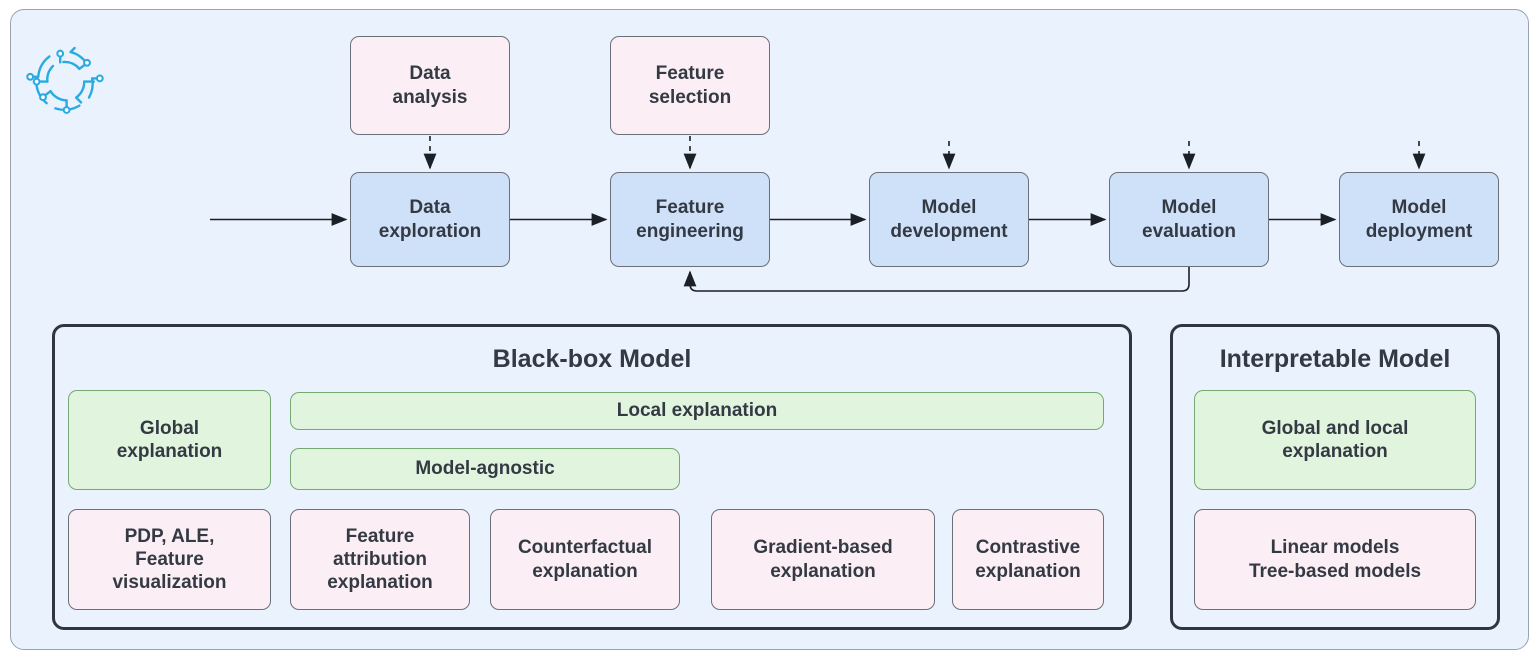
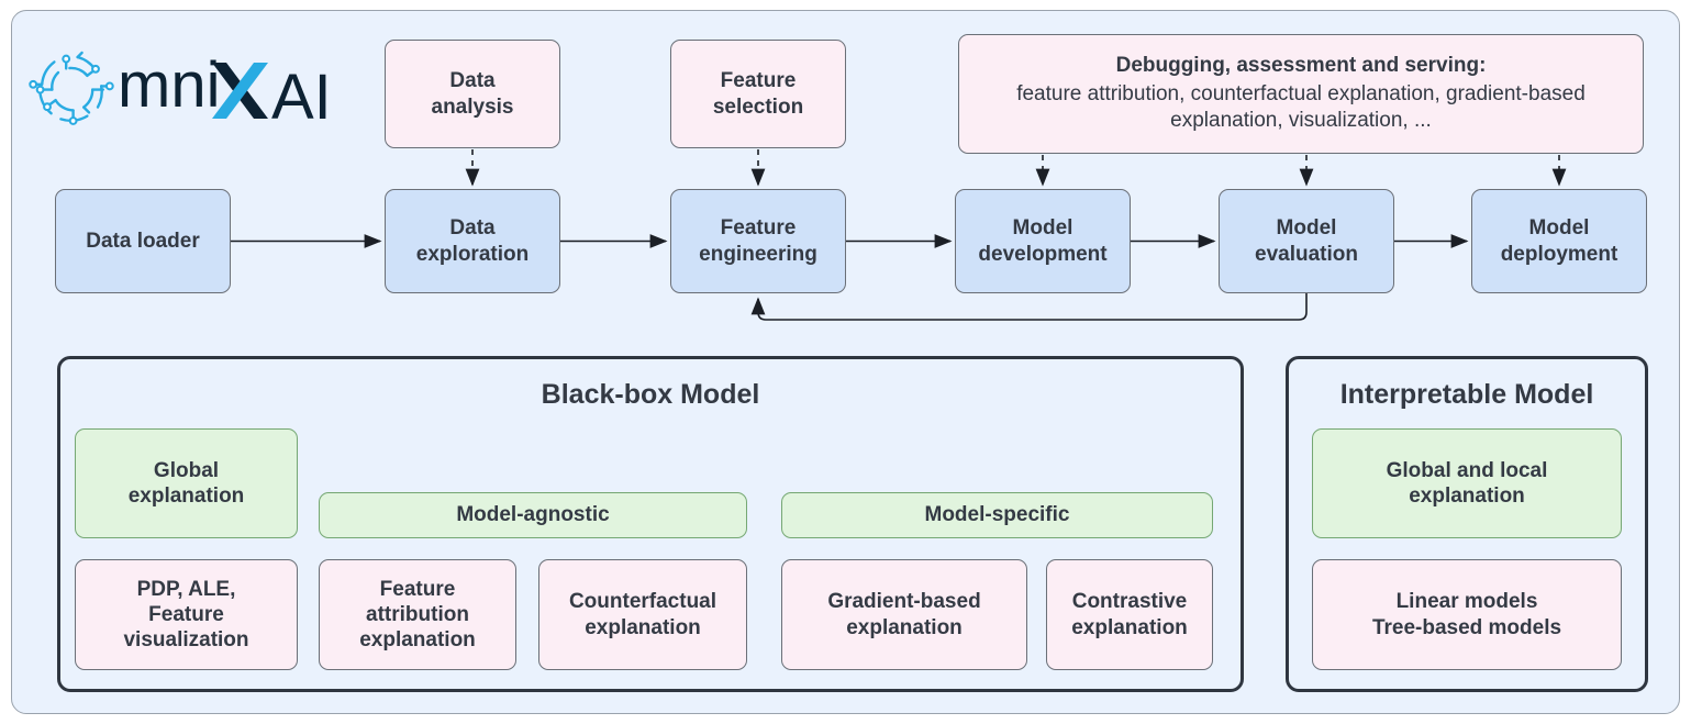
+ mni
+ AI
  Data
  analysis
  Feature
  selection
+ Debugging, assessment and serving:
+ feature attribution, counterfactual explanation, gradient-based explanation, visualization, ...
+ Data loader
  Data
  exploration
  Feature
  engineering
  Model
  development
  Model
  evaluation
  Model
  deployment
  Black-box Model
  Global
  explanation
- Local explanation
  Model-agnostic
+ Model-specific
  PDP, ALE,
  Feature
  visualization
  Feature
  attribution
  explanation
  Counterfactual
  explanation
  Gradient-based
  explanation
  Contrastive
  explanation
  Interpretable Model
  Global and local
  explanation
  Linear models
  Tree-based models
